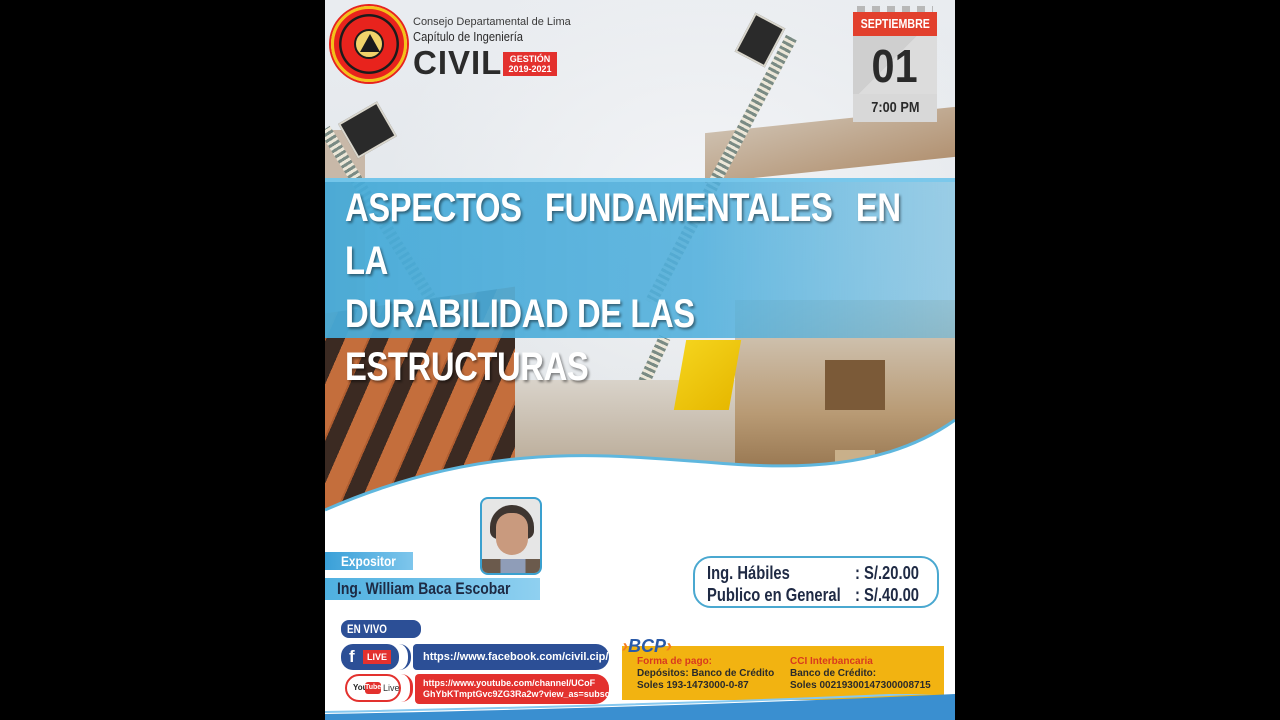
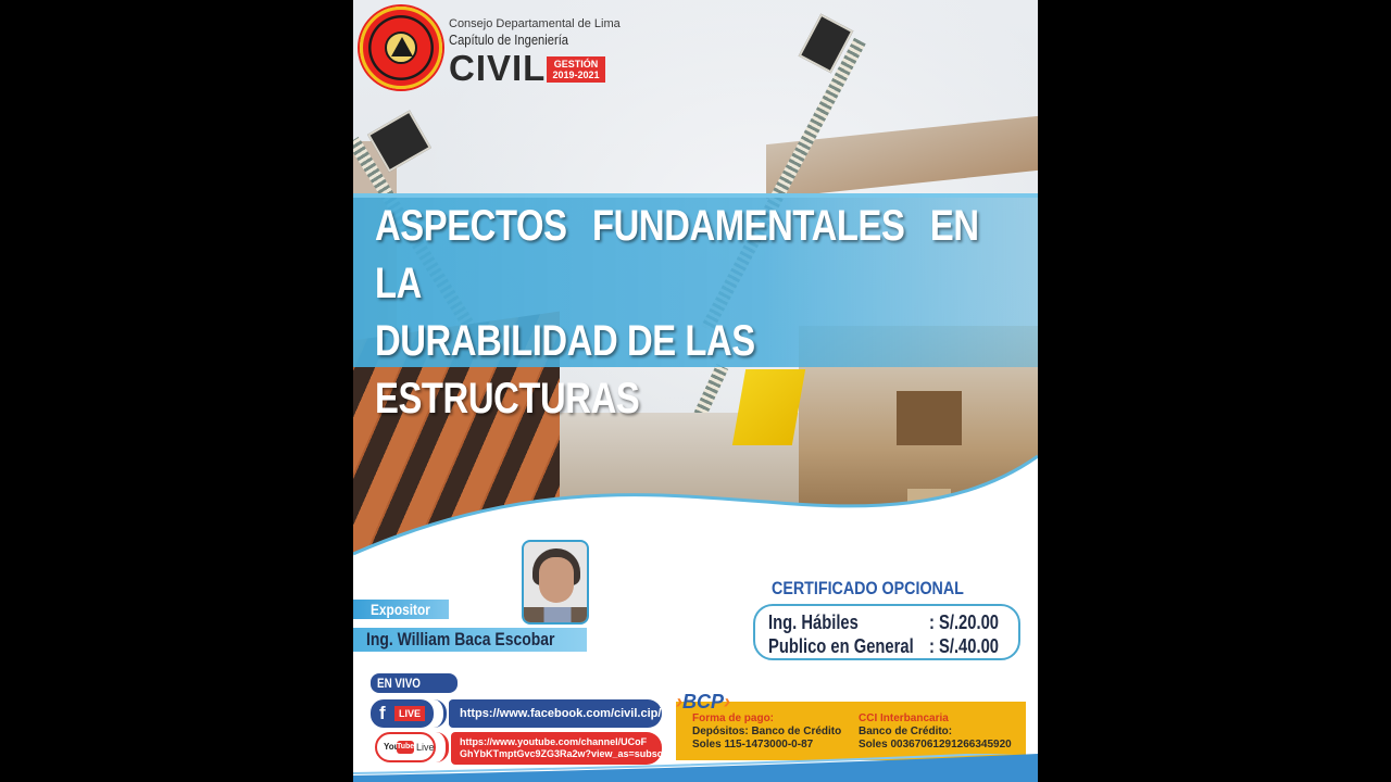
  ASPECTOS FUNDAMENTALES EN LA
  DURABILIDAD DE LAS ESTRUCTURAS
  Consejo Departamental de Lima
  Capítulo de Ingeniería
  CIVIL
  GESTIÓN
  2019-2021
- SEPTIEMBRE
- 01
- 7:00 PM
  Expositor
  Ing. William Baca Escobar
+ CERTIFICADO OPCIONAL
  Ing. Hábiles
  : S/.20.00
  Publico en General
  : S/.40.00
  f
  LIVE
  https://www.facebook.com/civil.cip/
  Live
  https://www.youtube.com/channel/UCoF
  GhYbKTmptGvc9ZG3Ra2w?view_as=subsc
  ›BCP›
  Forma de pago:
  Depósitos: Banco de Crédito
- Soles 193-1473000-0-87
+ Soles 115-1473000-0-87
  CCI Interbancaria
  Banco de Crédito:
- Soles 00219300147300008715
+ Soles 00367061291266345920
